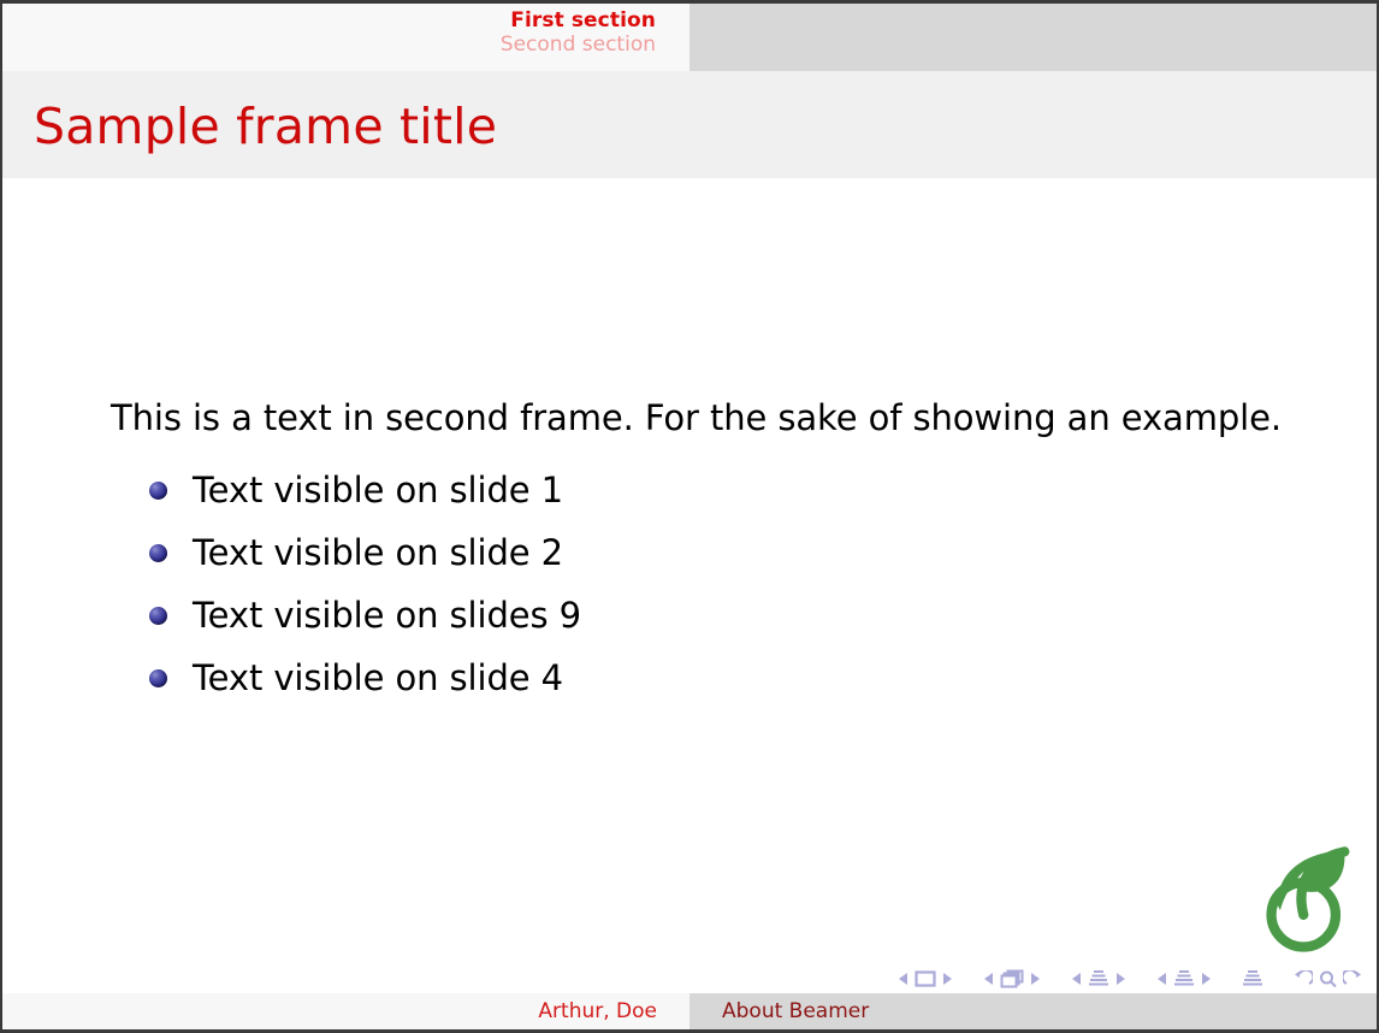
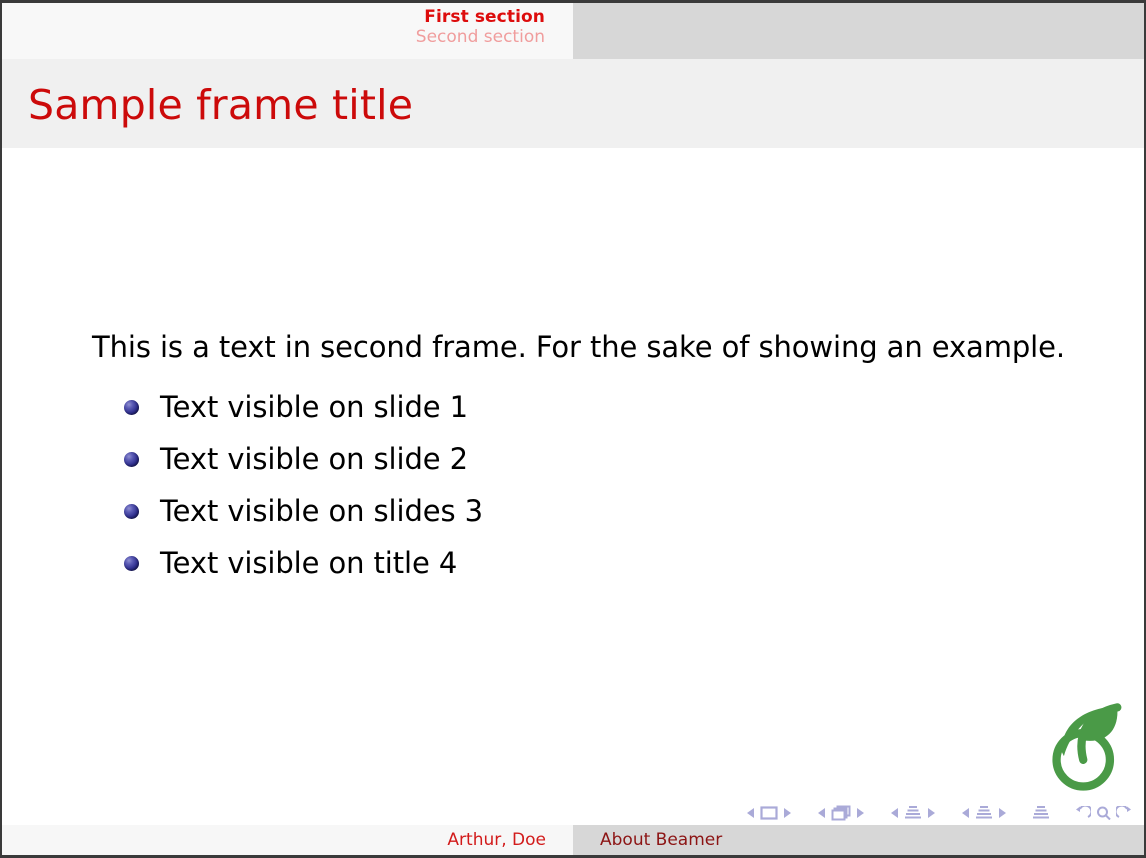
  First section
  Second section
  Sample frame title
  This is a text in second frame. For the sake of showing an example.
  Text visible on slide 1
  Text visible on slide 2
- Text visible on slides 9
+ Text visible on slides 3
- Text visible on slide 4
+ Text visible on title 4
  Arthur, Doe
  About Beamer
